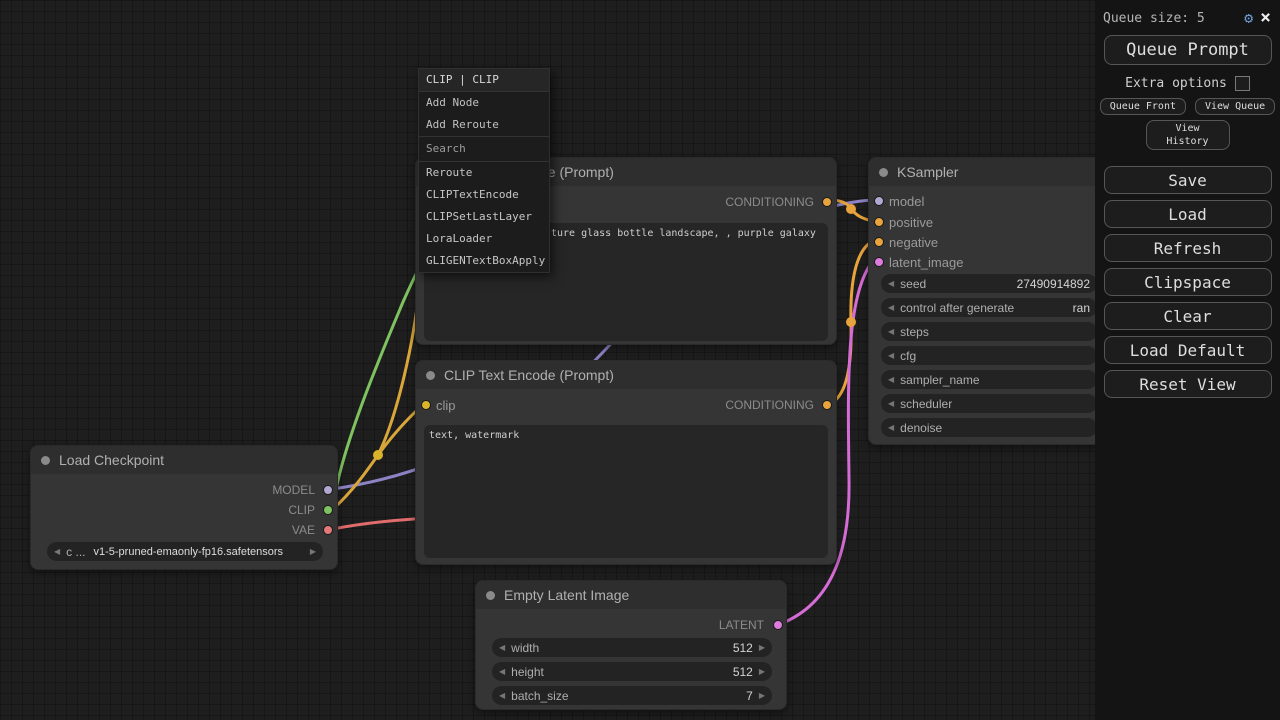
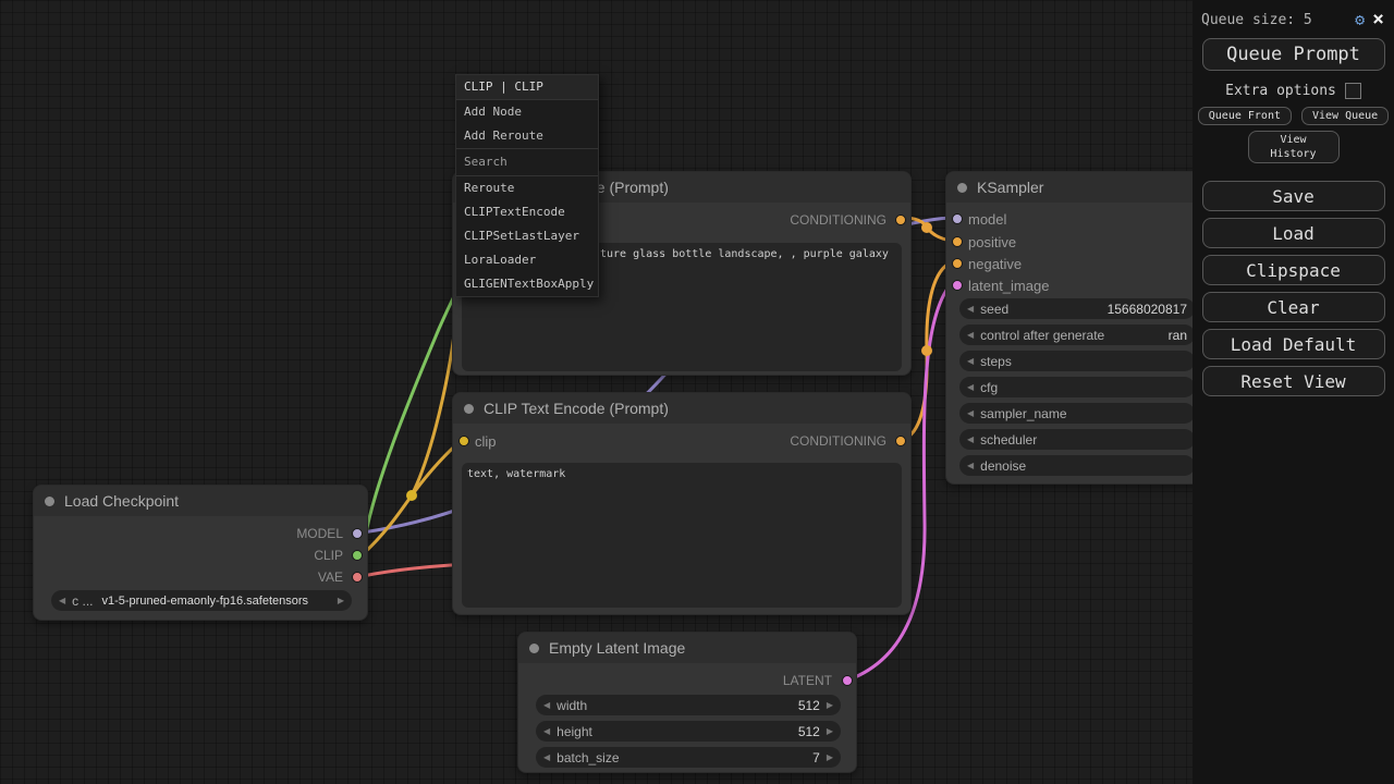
  CONDITIONING
  ture glass bottle landscape, , purple galaxy
  CLIP Text Encode (Prompt)
  clip
  CONDITIONING
  text, watermark
  Load Checkpoint
  MODEL
  CLIP
  VAE
  ◀
  c ...
  v1-5-pruned-emaonly-fp16.safetensors
  ▶
  KSampler
  model
  positive
  negative
  latent_image
  ◀
  seed
- 27490914892
+ 15668020817
  ◀
  control after generate
  ran
  ◀
  steps
  ◀
  cfg
  ◀
  sampler_name
  ◀
  scheduler
  ◀
  denoise
  Empty Latent Image
  LATENT
  ◀
  width
  512
  ▶
  ◀
  height
  512
  ▶
  ◀
  batch_size
  7
  ▶
  CLIP | CLIP
  Add Node
  Add Reroute
  Search
  Reroute
  CLIPTextEncode
  CLIPSetLastLayer
  LoraLoader
  GLIGENTextBoxApply
  Queue size: 5
  ⚙
  ×
  Queue Prompt
  Extra options
  Queue Front
  View Queue
  View History
  Save
  Load
- Refresh
  Clipspace
  Clear
  Load Default
  Reset View
